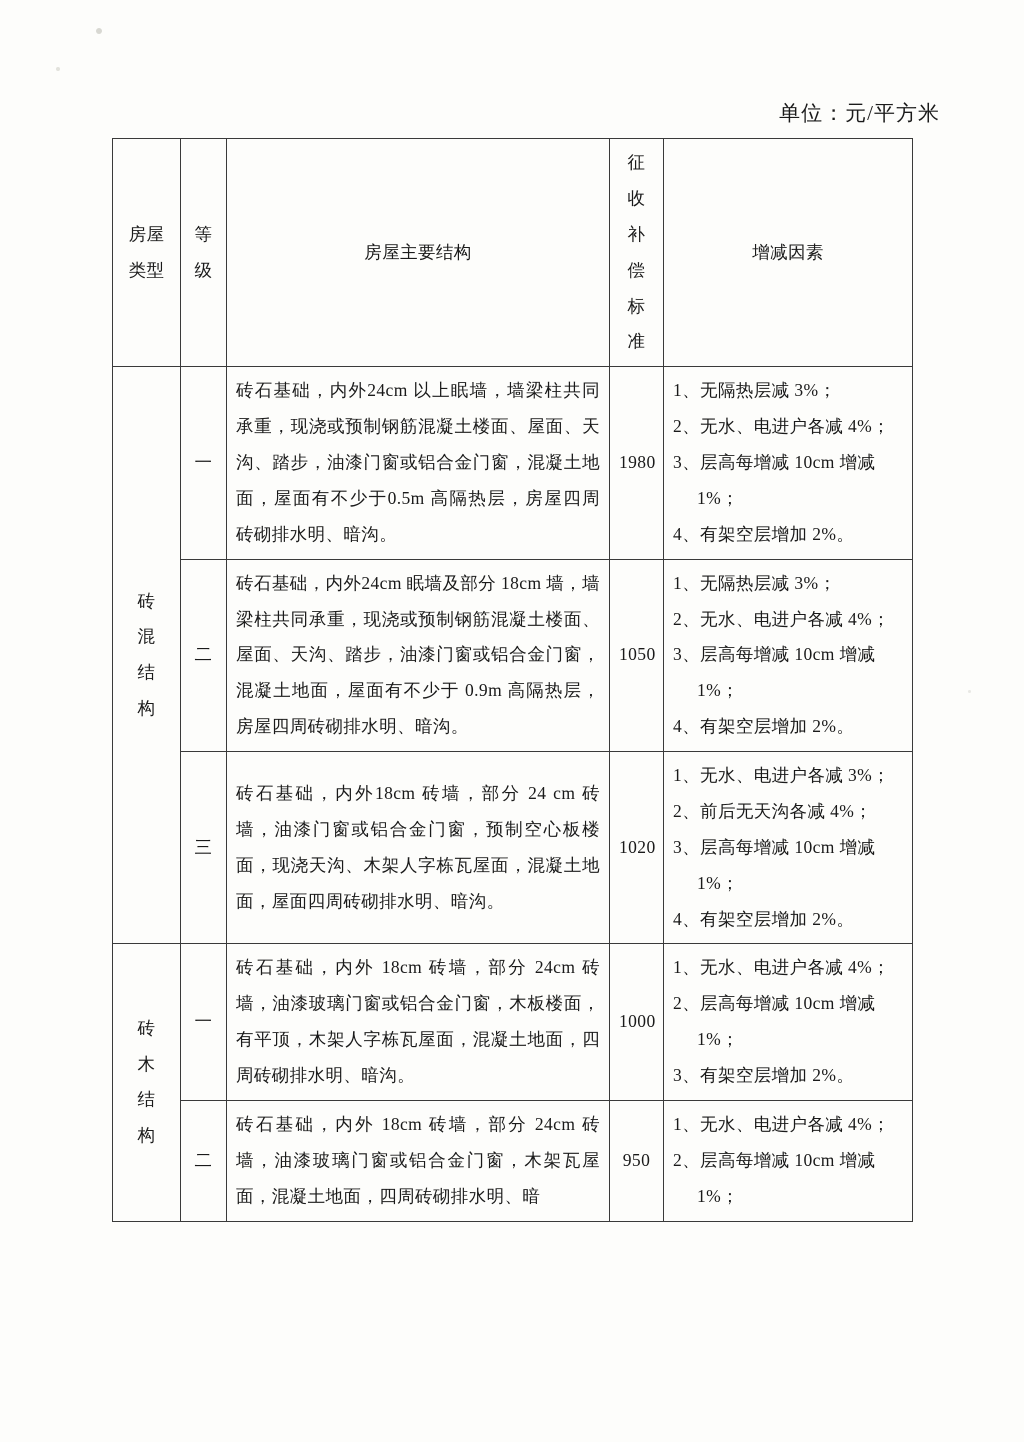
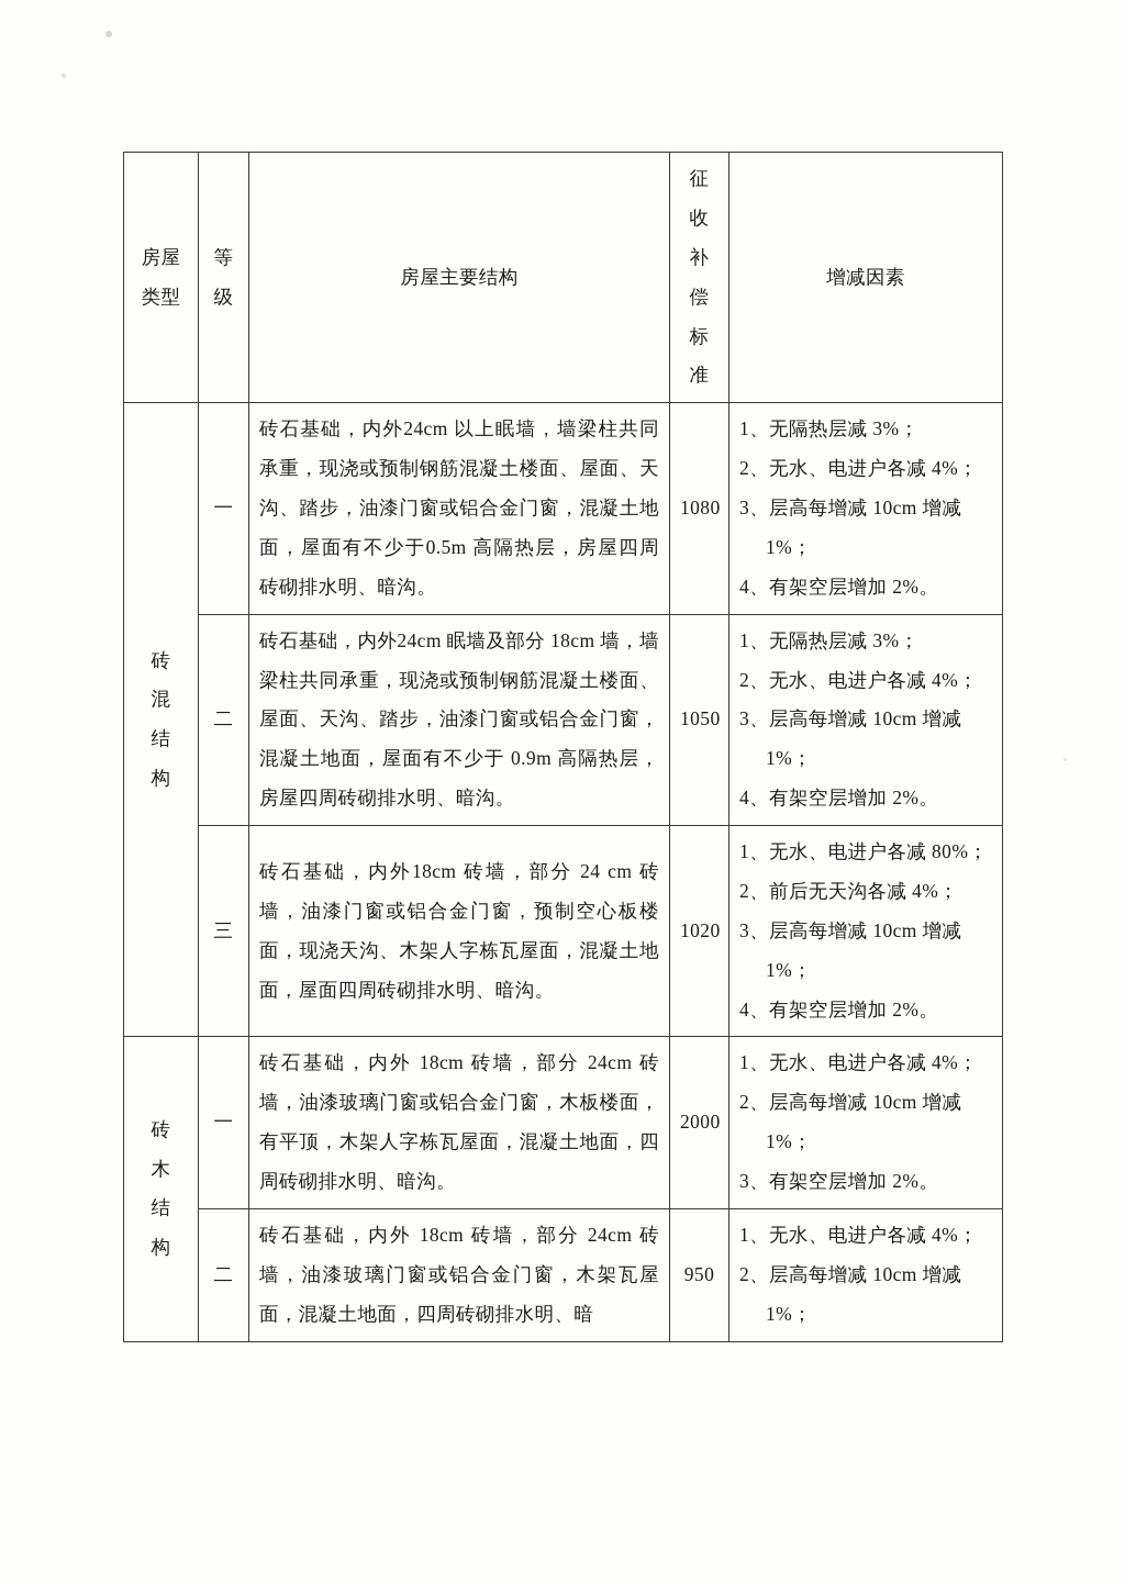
- 单位：元/平方米
  房屋 类型	等 级	房屋主要结构	征收 补偿 标准	增减因素
- 砖 混 结 构	一	砖石基础，内外24cm 以上眠墙，墙梁柱共同承重，现浇或预制钢筋混凝土楼面、屋面、天沟、踏步，油漆门窗或铝合金门窗，混凝土地面，屋面有不少于0.5m 高隔热层，房屋四周砖砌排水明、暗沟。	1980	1、无隔热层减 3%； 2、无水、电进户各减 4%； 3、层高每增减 10cm 增减 1%； 4、有架空层增加 2%。
+ 砖 混 结 构	一	砖石基础，内外24cm 以上眠墙，墙梁柱共同承重，现浇或预制钢筋混凝土楼面、屋面、天沟、踏步，油漆门窗或铝合金门窗，混凝土地面，屋面有不少于0.5m 高隔热层，房屋四周砖砌排水明、暗沟。	1080	1、无隔热层减 3%； 2、无水、电进户各减 4%； 3、层高每增减 10cm 增减 1%； 4、有架空层增加 2%。
  二	砖石基础，内外24cm 眠墙及部分 18cm 墙，墙梁柱共同承重，现浇或预制钢筋混凝土楼面、屋面、天沟、踏步，油漆门窗或铝合金门窗，混凝土地面，屋面有不少于 0.9m 高隔热层，房屋四周砖砌排水明、暗沟。	1050	1、无隔热层减 3%； 2、无水、电进户各减 4%； 3、层高每增减 10cm 增减 1%； 4、有架空层增加 2%。
- 三	砖石基础，内外18cm 砖墙，部分 24 cm 砖墙，油漆门窗或铝合金门窗，预制空心板楼面，现浇天沟、木架人字栋瓦屋面，混凝土地面，屋面四周砖砌排水明、暗沟。	1020	1、无水、电进户各减 3%； 2、前后无天沟各减 4%； 3、层高每增减 10cm 增减 1%； 4、有架空层增加 2%。
+ 三	砖石基础，内外18cm 砖墙，部分 24 cm 砖墙，油漆门窗或铝合金门窗，预制空心板楼面，现浇天沟、木架人字栋瓦屋面，混凝土地面，屋面四周砖砌排水明、暗沟。	1020	1、无水、电进户各减 80%； 2、前后无天沟各减 4%； 3、层高每增减 10cm 增减 1%； 4、有架空层增加 2%。
- 砖 木 结 构	一	砖石基础，内外 18cm 砖墙，部分 24cm 砖墙，油漆玻璃门窗或铝合金门窗，木板楼面，有平顶，木架人字栋瓦屋面，混凝土地面，四周砖砌排水明、暗沟。	1000	1、无水、电进户各减 4%； 2、层高每增减 10cm 增减 1%； 3、有架空层增加 2%。
+ 砖 木 结 构	一	砖石基础，内外 18cm 砖墙，部分 24cm 砖墙，油漆玻璃门窗或铝合金门窗，木板楼面，有平顶，木架人字栋瓦屋面，混凝土地面，四周砖砌排水明、暗沟。	2000	1、无水、电进户各减 4%； 2、层高每增减 10cm 增减 1%； 3、有架空层增加 2%。
  二	砖石基础，内外 18cm 砖墙，部分 24cm 砖墙，油漆玻璃门窗或铝合金门窗，木架瓦屋面，混凝土地面，四周砖砌排水明、暗	950	1、无水、电进户各减 4%； 2、层高每增减 10cm 增减 1%；
